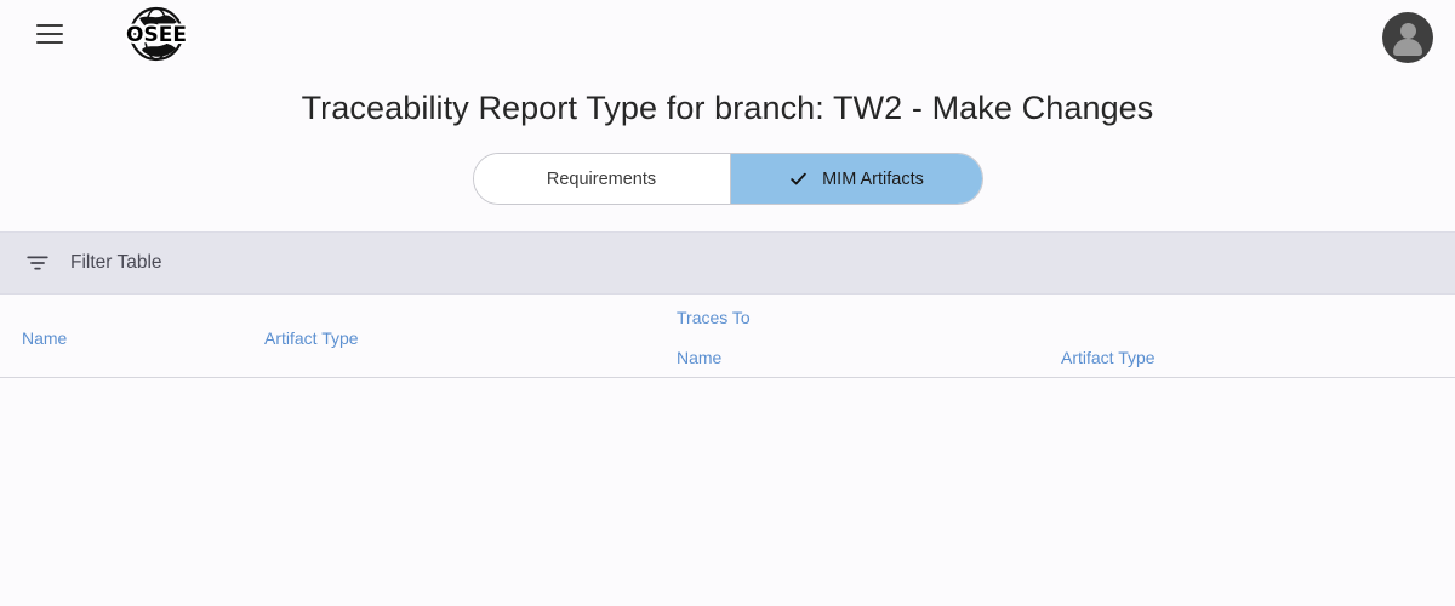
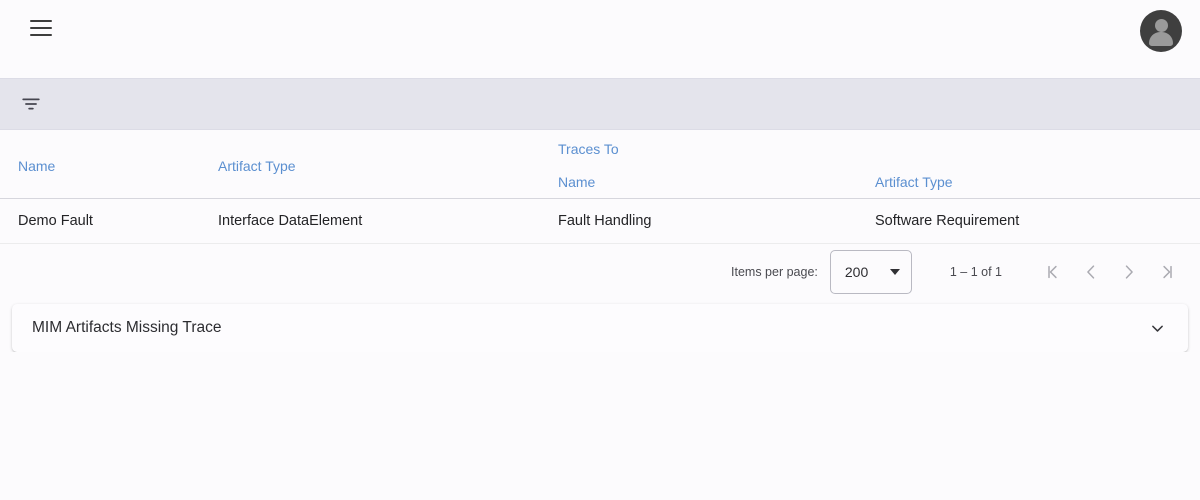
- OSEE
- Traceability Report Type for branch: TW2 - Make Changes
- Requirements
- MIM Artifacts
- Filter Table
  Name
  Artifact Type
  Traces To
  Name
  Artifact Type
+ Demo Fault
+ Interface DataElement
+ Fault Handling
+ Software Requirement
+ Items per page:
+ 200
+ 1 – 1 of 1
+ MIM Artifacts Missing Trace
